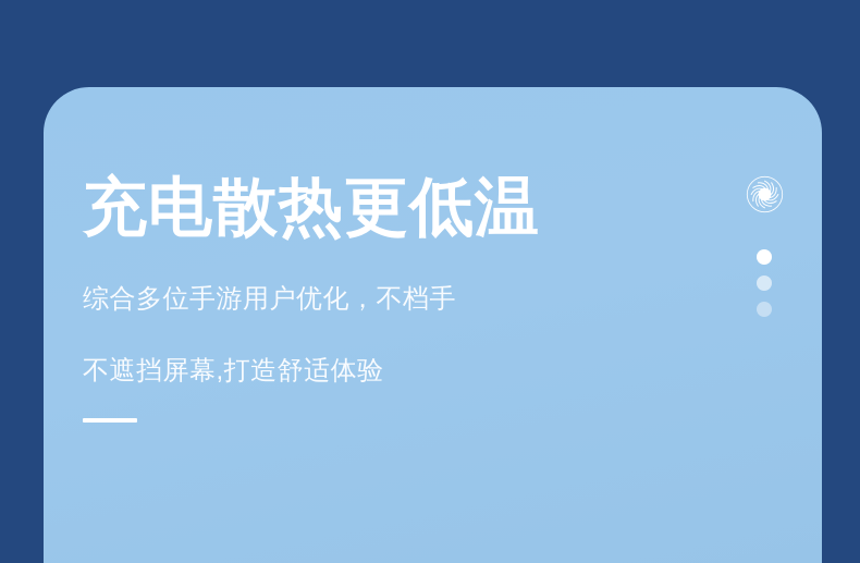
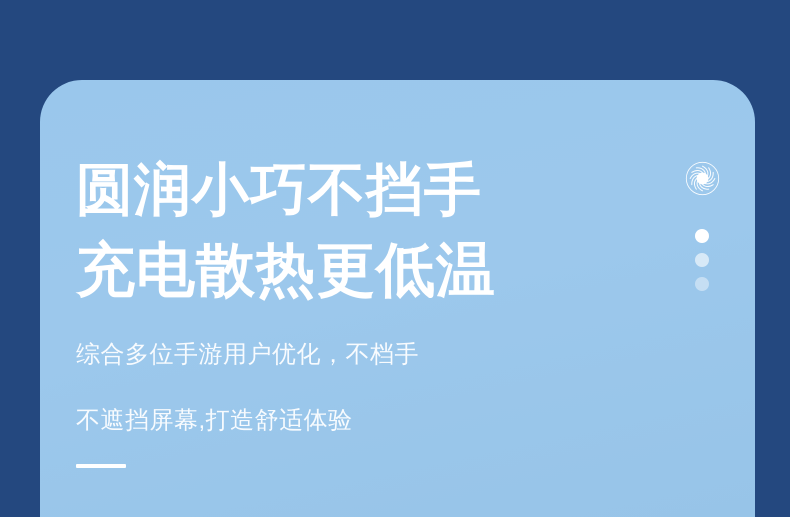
+ 圆润小巧不挡手
  充电散热更低温
  综合多位手游用户优化，不档手
  不遮挡屏幕,打造舒适体验
